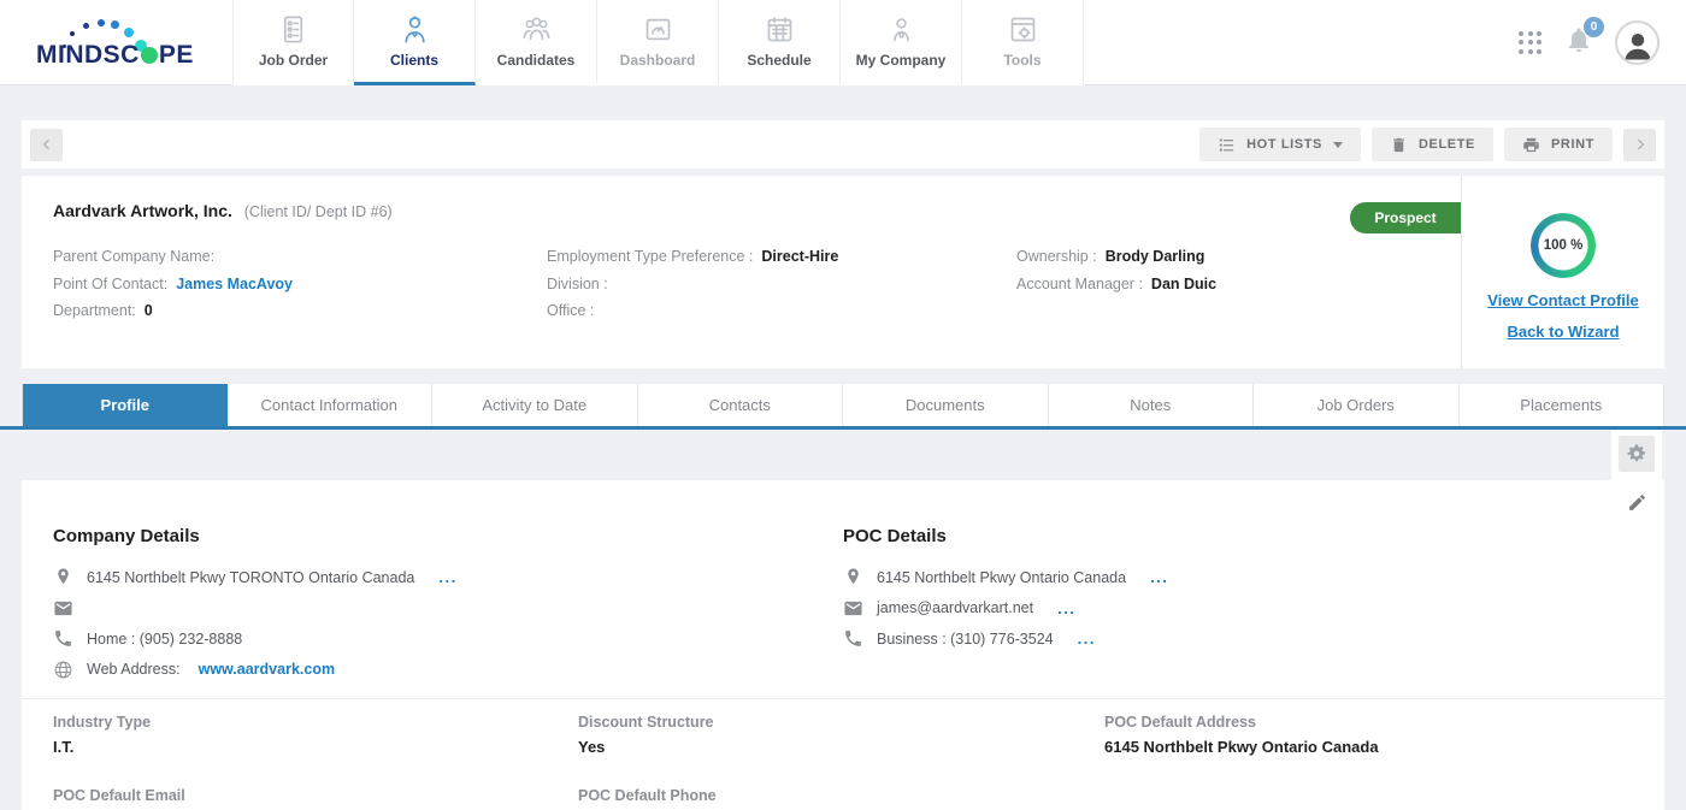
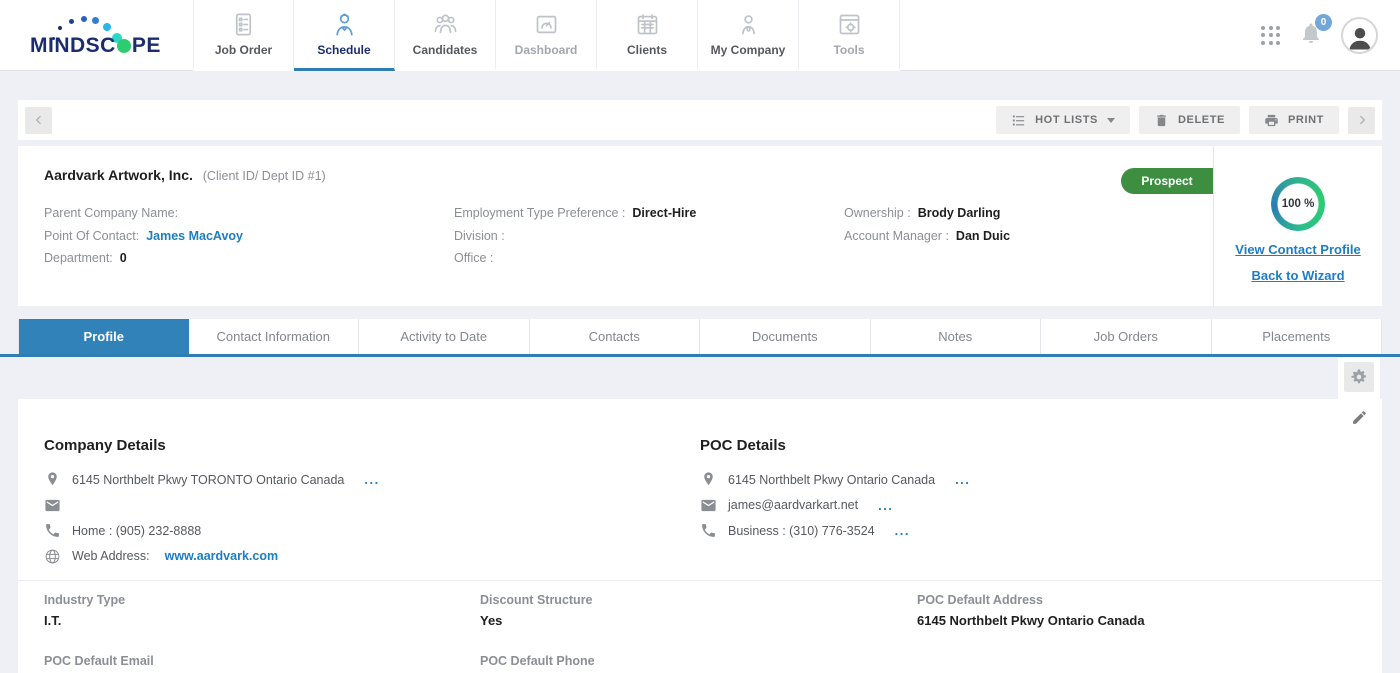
  MINDSC PE
  Job Order
- Clients
+ Schedule
  Candidates
  Dashboard
- Schedule
+ Clients
  My Company
  Tools
  0
  HOT LISTS
  DELETE
  PRINT
- Aardvark Artwork, Inc. (Client ID/ Dept ID #6)
+ Aardvark Artwork, Inc. (Client ID/ Dept ID #1)
  Parent Company Name:
  Point Of Contact:
  James MacAvoy
  Department:
  0
  Employment Type Preference :
  Direct-Hire
  Division :
  Office :
  Ownership :
  Brody Darling
  Account Manager :
  Dan Duic
  Prospect
  100 %
  View Contact Profile
  Back to Wizard
  Profile
  Contact Information
  Activity to Date
  Contacts
  Documents
  Notes
  Job Orders
  Placements
  Company Details
  6145 Northbelt Pkwy TORONTO Ontario Canada
  ...
  Home : (905) 232-8888
  Web Address:
  www.aardvark.com
  POC Details
  6145 Northbelt Pkwy Ontario Canada
  ...
  james@aardvarkart.net
  ...
  Business : (310) 776-3524
  ...
  Industry Type
  I.T.
  Discount Structure
  Yes
  POC Default Address
  6145 Northbelt Pkwy Ontario Canada
  POC Default Email
  POC Default Phone
